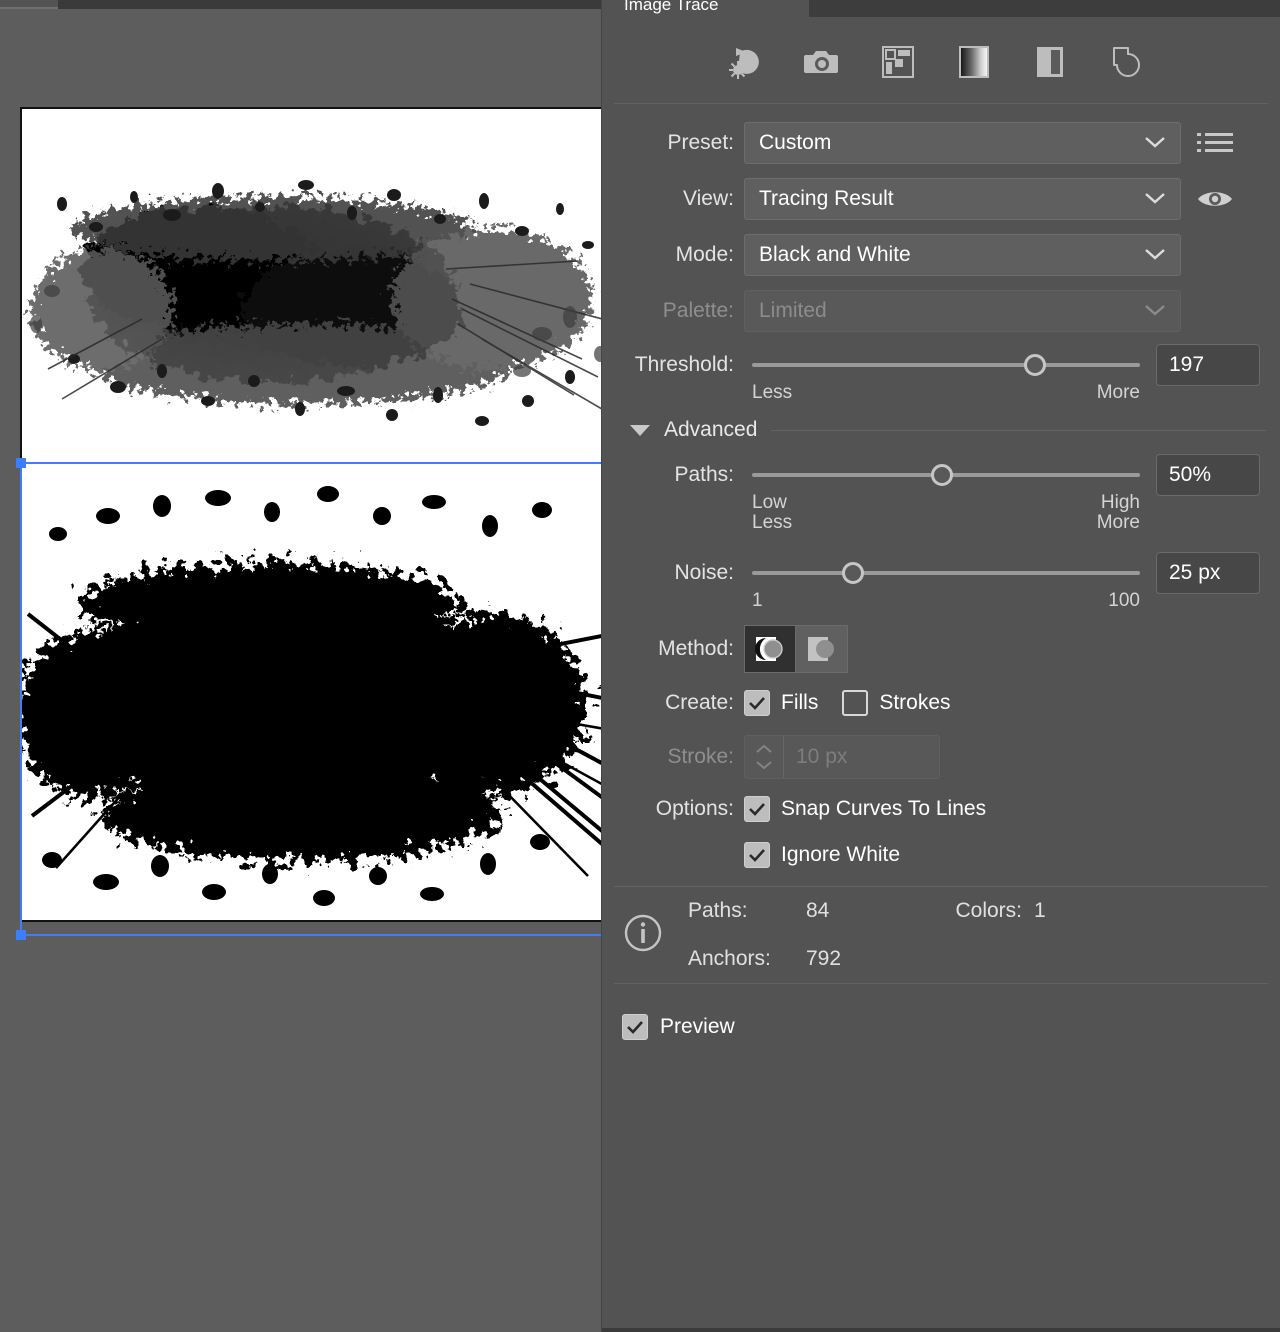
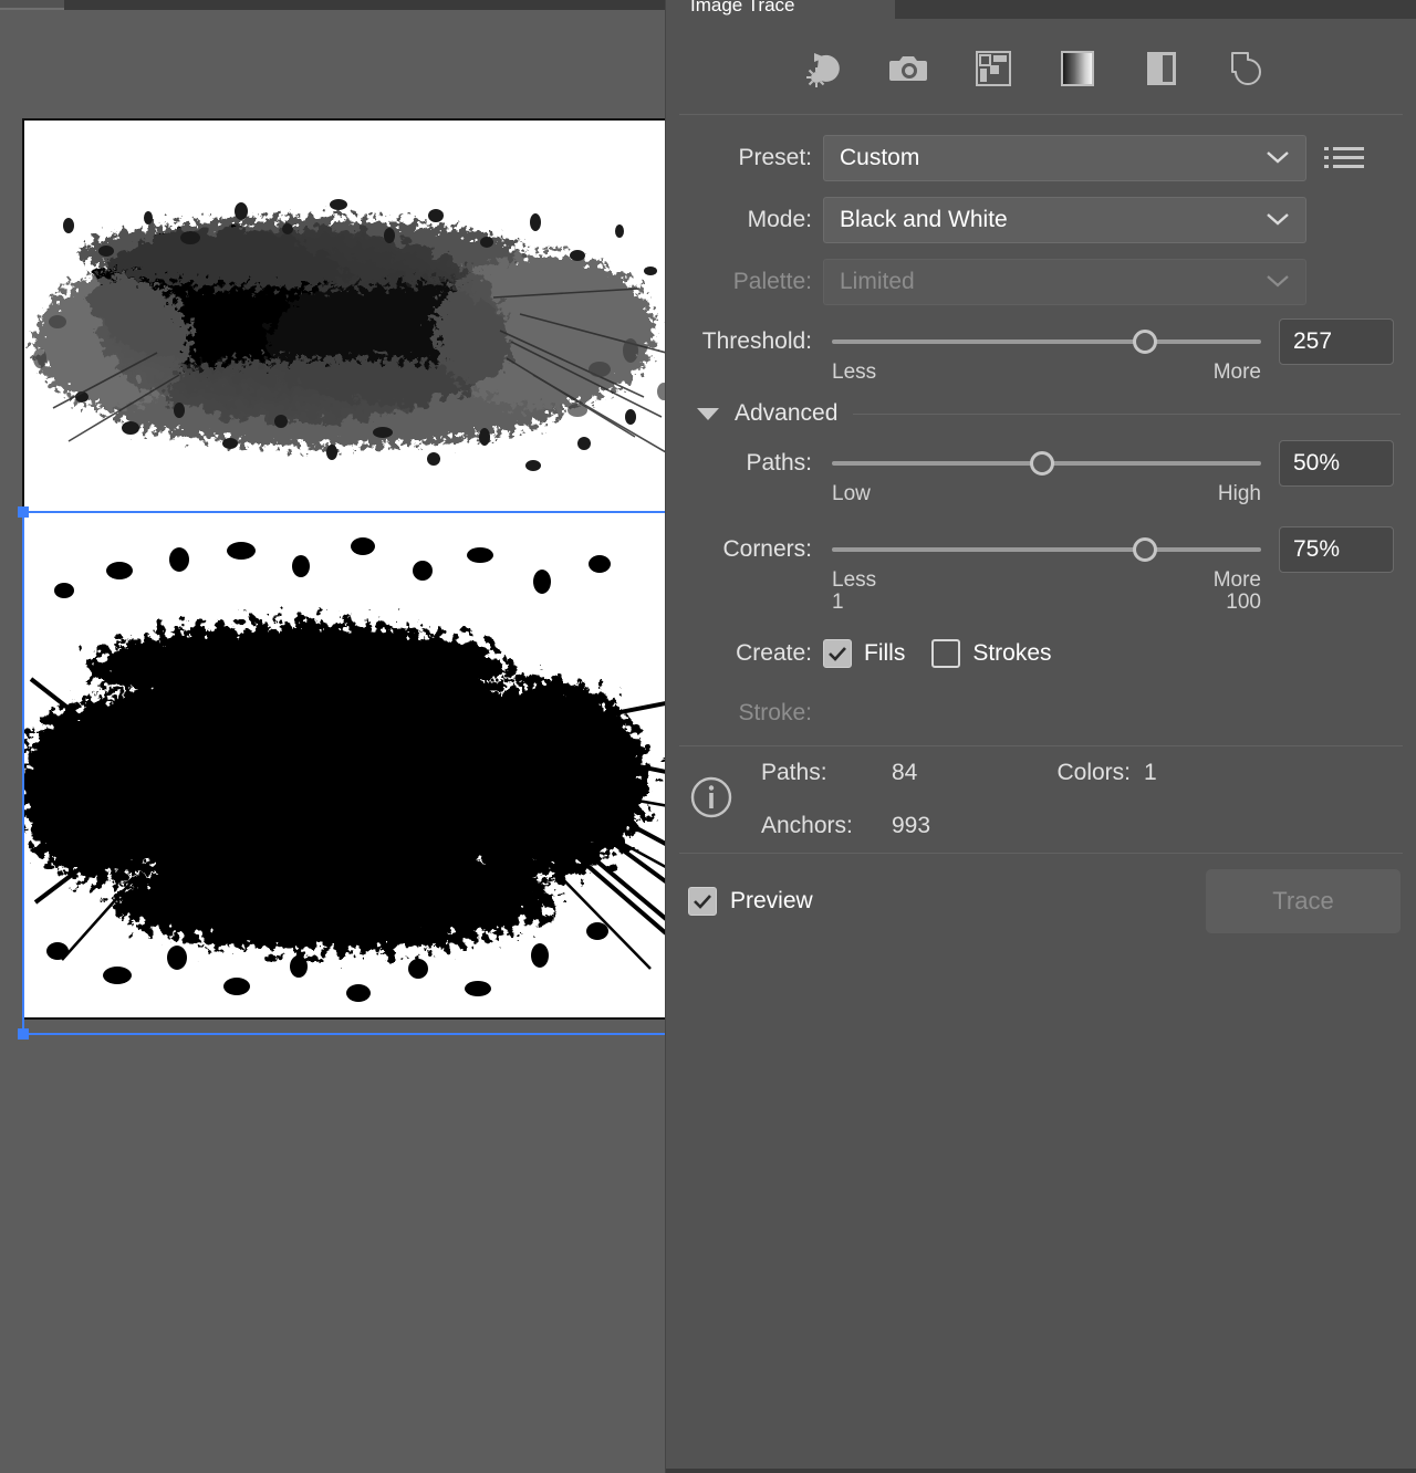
  Image Trace
  Preset:
  Custom
- View:
- Tracing Result
  Mode:
  Black and White
  Palette:
  Limited
  Threshold:
- 197
+ 257
  Less
  More
  Advanced
  Paths:
  50%
  Low
  High
+ Corners:
+ 75%
  Less
  More
- Noise:
- 25 px
  1
  100
- Method:
  Create:
  Fills
  Strokes
  Stroke:
- 10 px
- Options:
- Snap Curves To Lines
- Ignore White
  Paths:
  84
  Colors:
  1
  Anchors:
- 792
+ 993
  Preview
+ Trace
